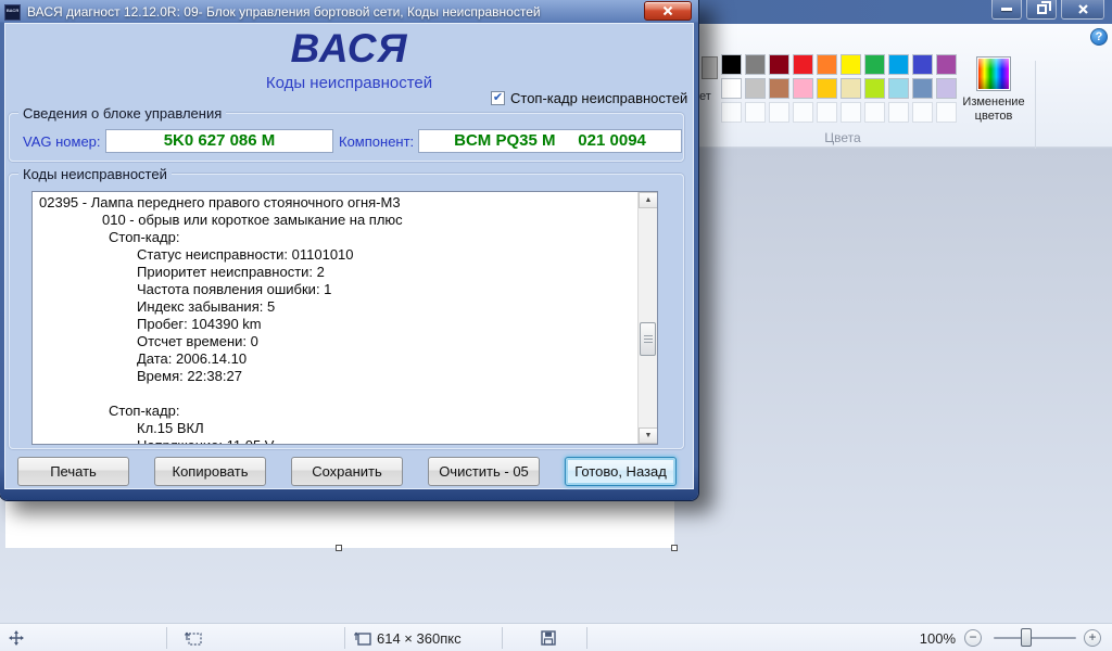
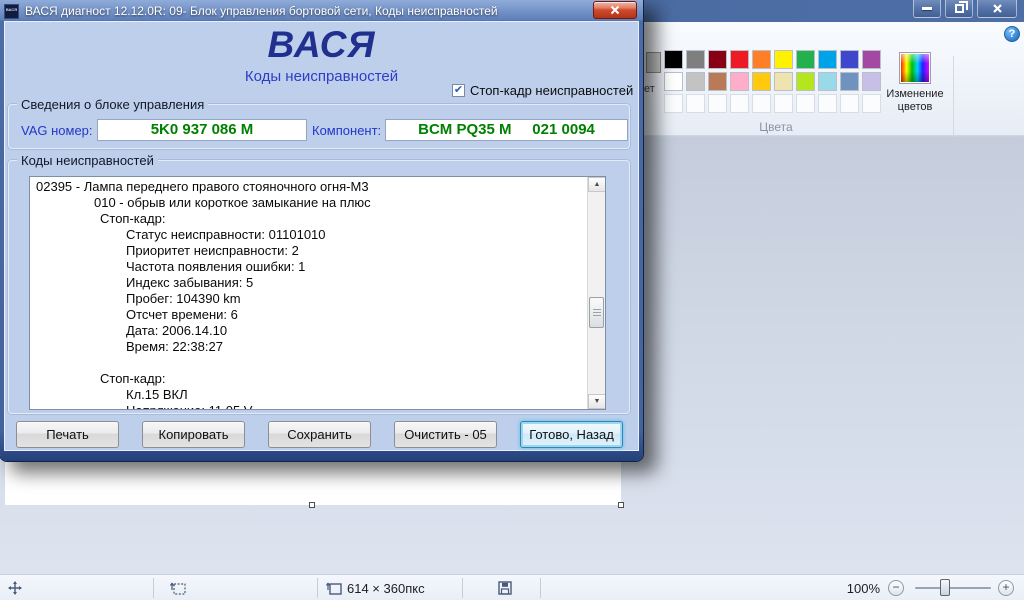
  ?
  ет
  Изменение
  цветов
  Цвета
  614 × 360пкс
  100%
  −
  +
  ВАСЯ диагност 12.12.0R: 09- Блок управления бортовой сети, Коды неисправностей
  ВАСЯ
  Коды неисправностей
  ✔
  Стоп-кадр неисправностей
  Сведения о блоке управления
  VAG номер:
- 5K0 627 086 M
+ 5K0 937 086 M
  Компонент:
  BCM PQ35 M 021 0094
  Коды неисправностей
  02395 - Лампа переднего правого стояночного огня-М3
  010 - обрыв или короткое замыкание на плюс
  Стоп-кадр:
  Статус неисправности: 01101010
  Приоритет неисправности: 2
  Частота появления ошибки: 1
  Индекс забывания: 5
  Пробег: 104390 km
- Отсчет времени: 0
+ Отсчет времени: 6
  Дата: 2006.14.10
  Время: 22:38:27
  Стоп-кадр:
  Кл.15 ВКЛ
  Печать
  Копировать
  Сохранить
  Очистить - 05
  Готово, Назад
